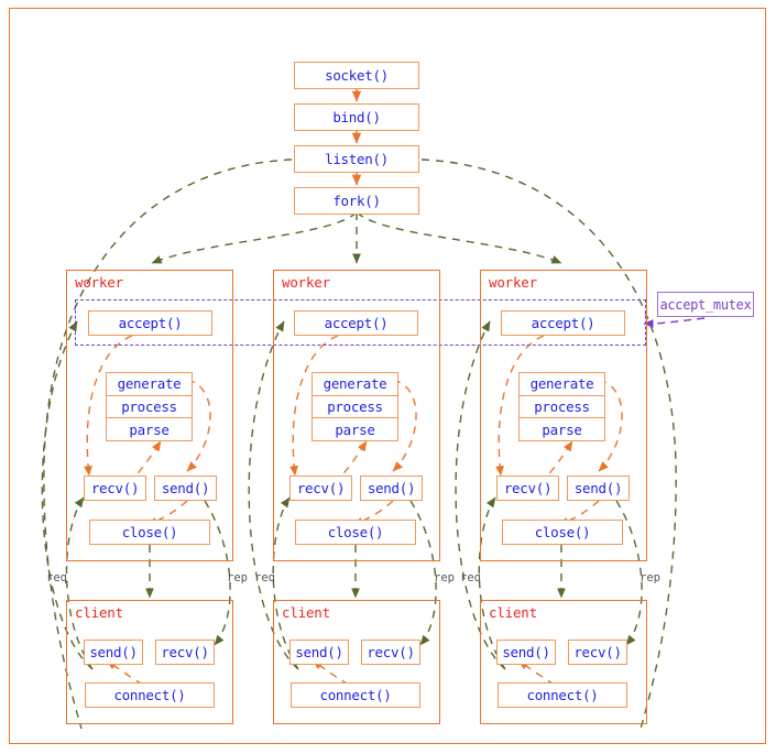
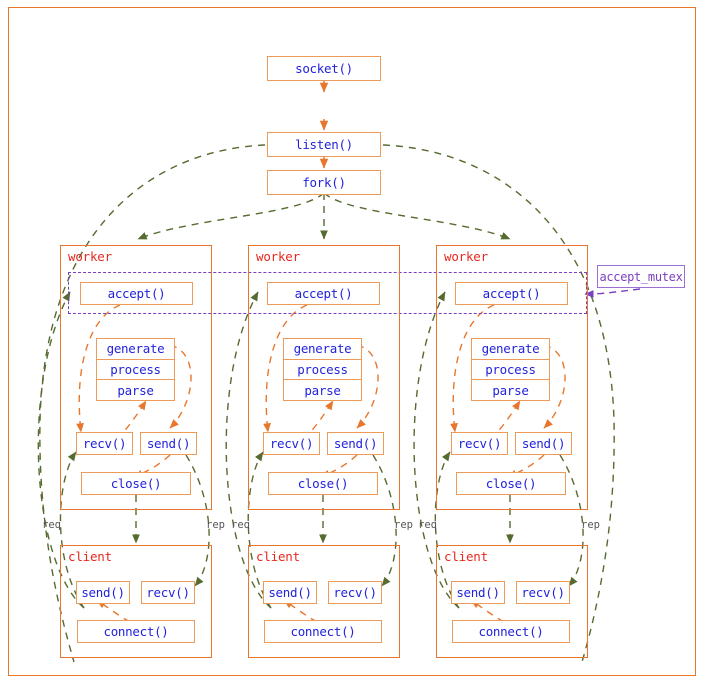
  socket()
- bind()
  listen()
  fork()
  accept_mutex
  worker
  accept()
  generate
  process
  parse
  recv()
  send()
  close()
  worker
  accept()
  generate
  process
  parse
  recv()
  send()
  close()
  worker
  accept()
  generate
  process
  parse
  recv()
  send()
  close()
  client
  send()
  recv()
  connect()
  client
  send()
  recv()
  connect()
  client
  send()
  recv()
  connect()
  req
  rep
  req
  rep
  req
  rep
